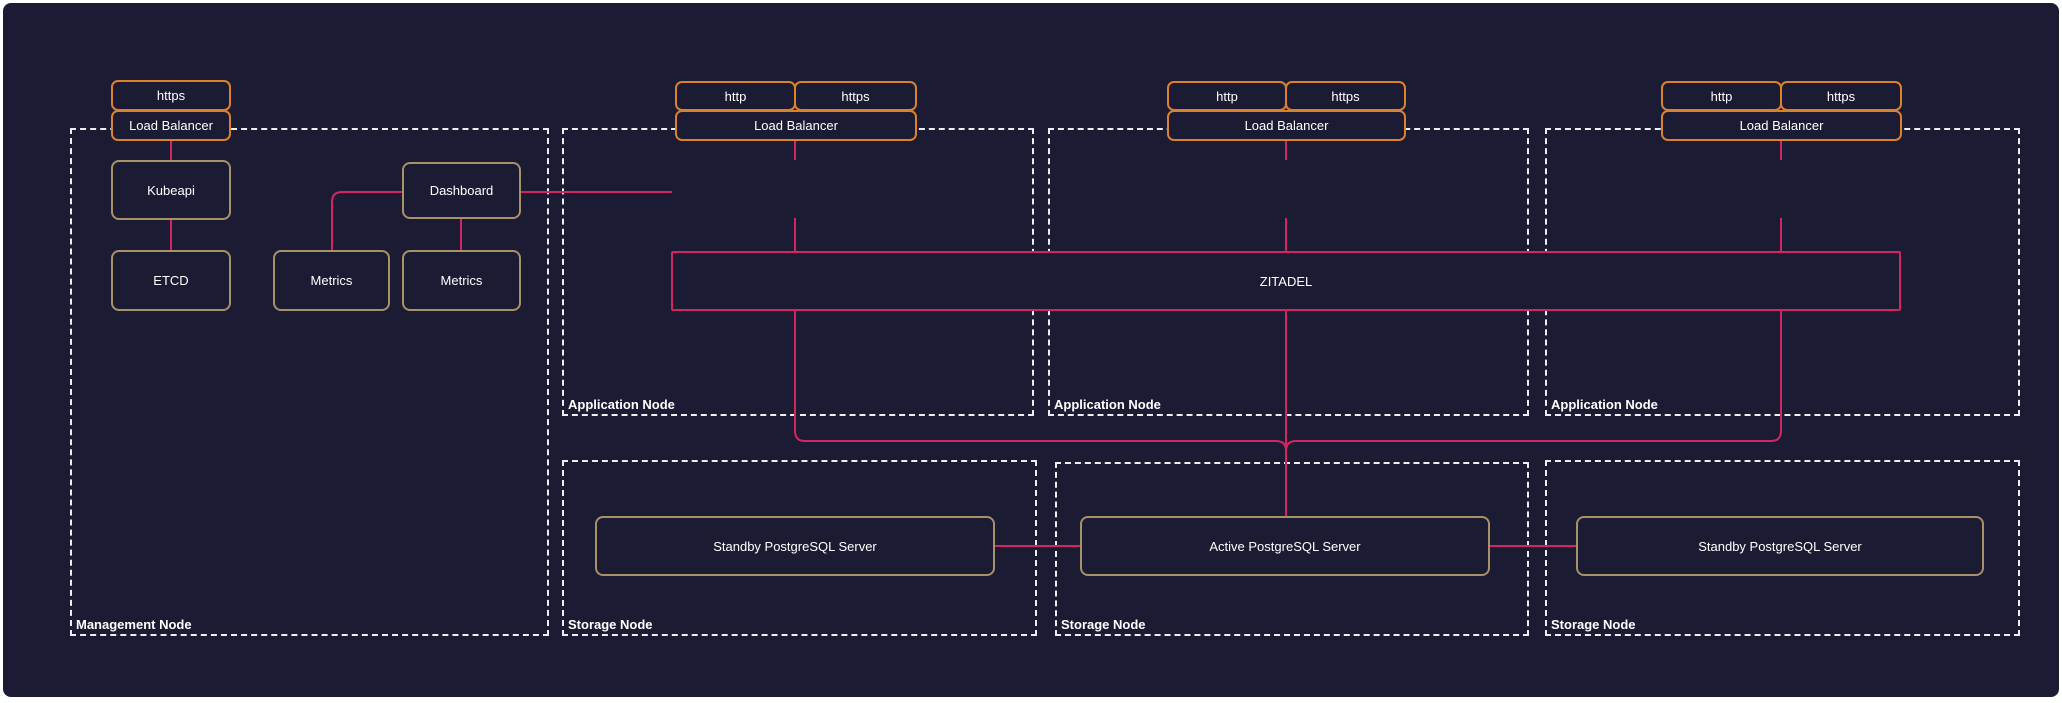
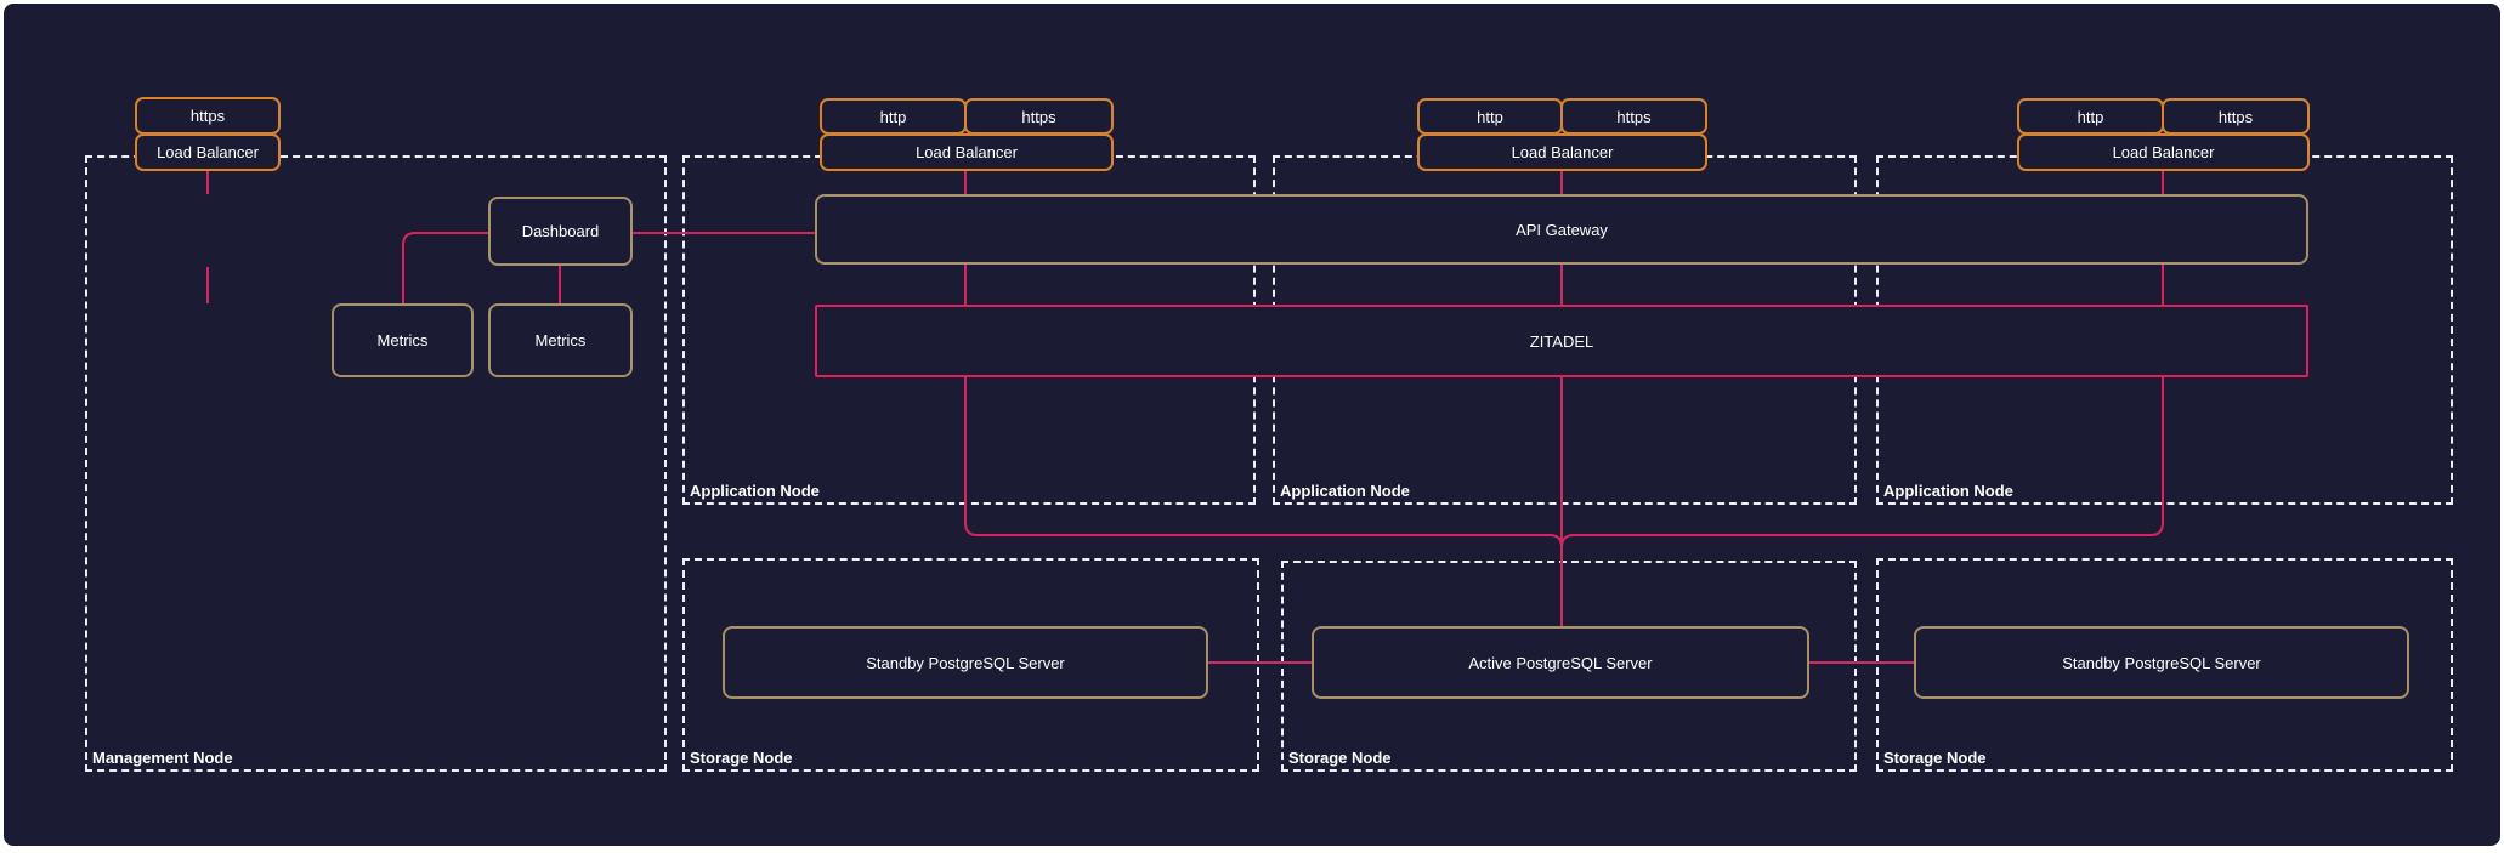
  Management Node
  Application Node
  Application Node
  Application Node
  Storage Node
  Storage Node
  Storage Node
  https
  Load Balancer
- Kubeapi
- ETCD
  Metrics
  Dashboard
  Metrics
  http
  https
  Load Balancer
  http
  https
  Load Balancer
  http
  https
  Load Balancer
+ API Gateway
  ZITADEL
  Standby PostgreSQL Server
  Active PostgreSQL Server
  Standby PostgreSQL Server
